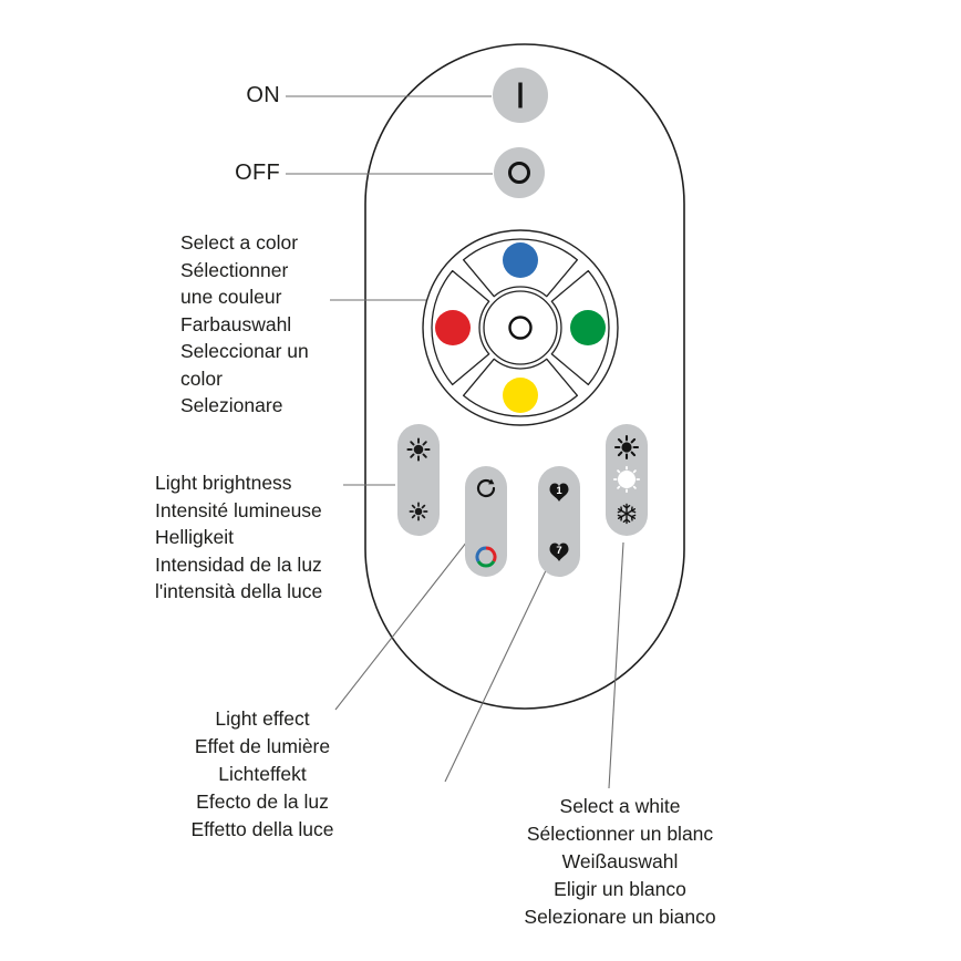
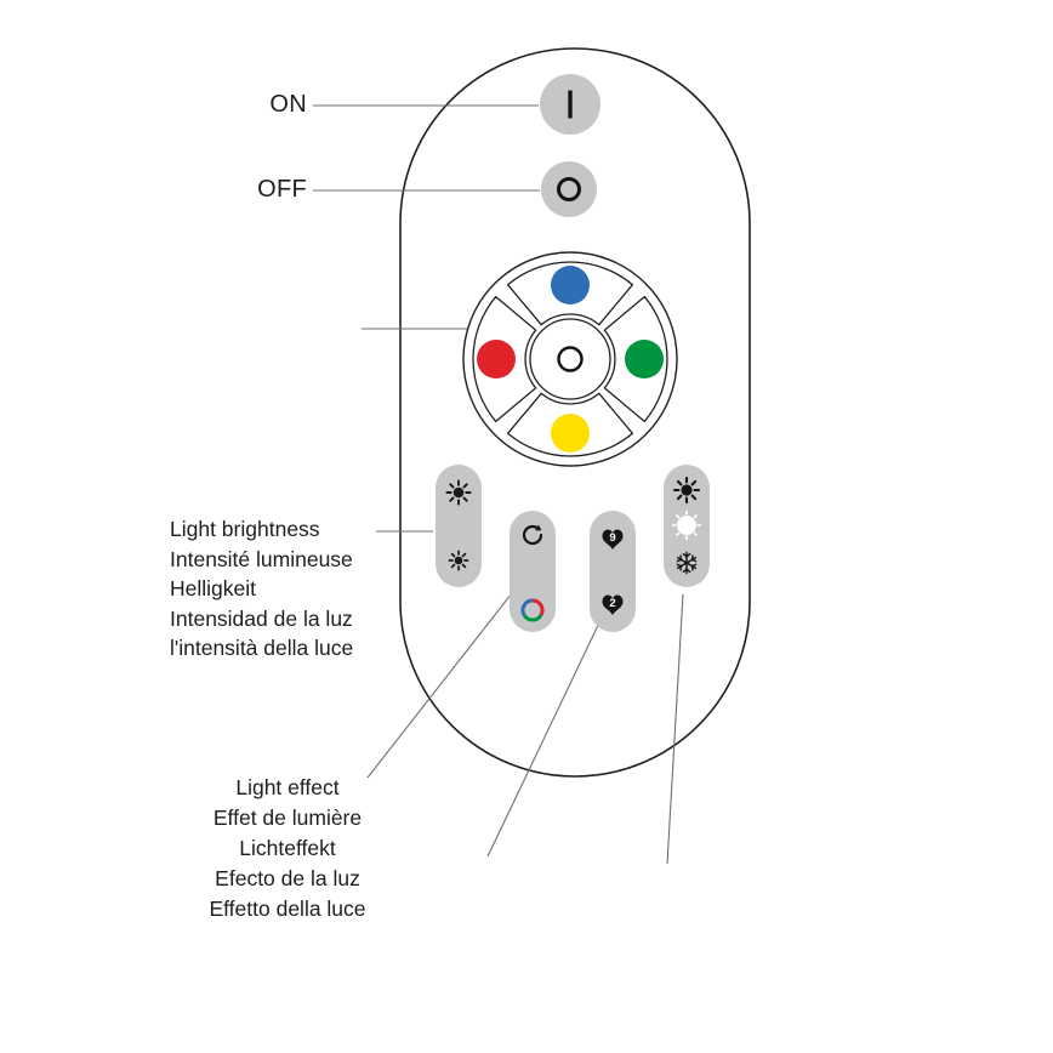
- 1
+ 9
- 7
+ 2
  ON
  OFF
- Select a color
- Sélectionner
- une couleur
- Farbauswahl
- Seleccionar un
- color
- Selezionare
  Light brightness
  Intensité lumineuse
  Helligkeit
  Intensidad de la luz
  l'intensità della luce
  Light effect
  Effet de lumière
  Lichteffekt
  Efecto de la luz
  Effetto della luce
- Select a white
- Sélectionner un blanc
- Weißauswahl
- Eligir un blanco
- Selezionare un bianco
